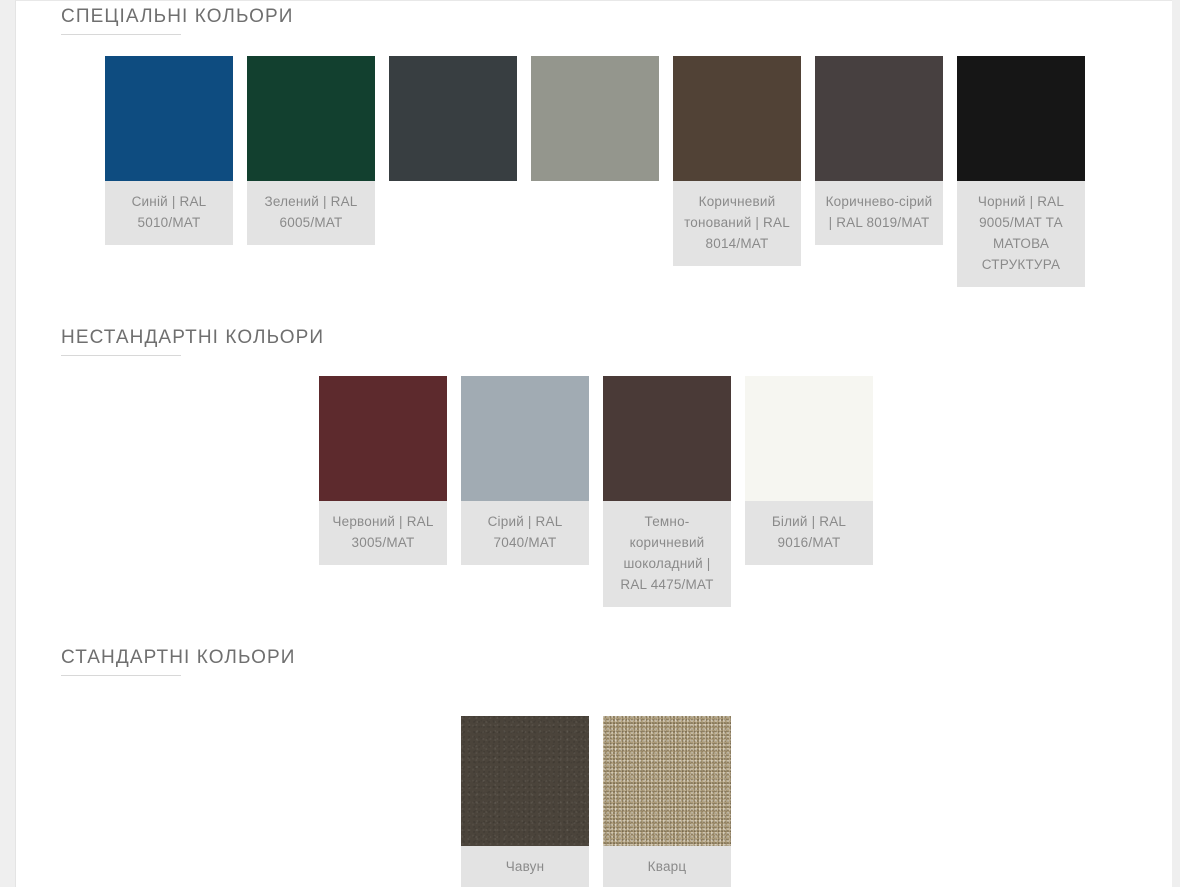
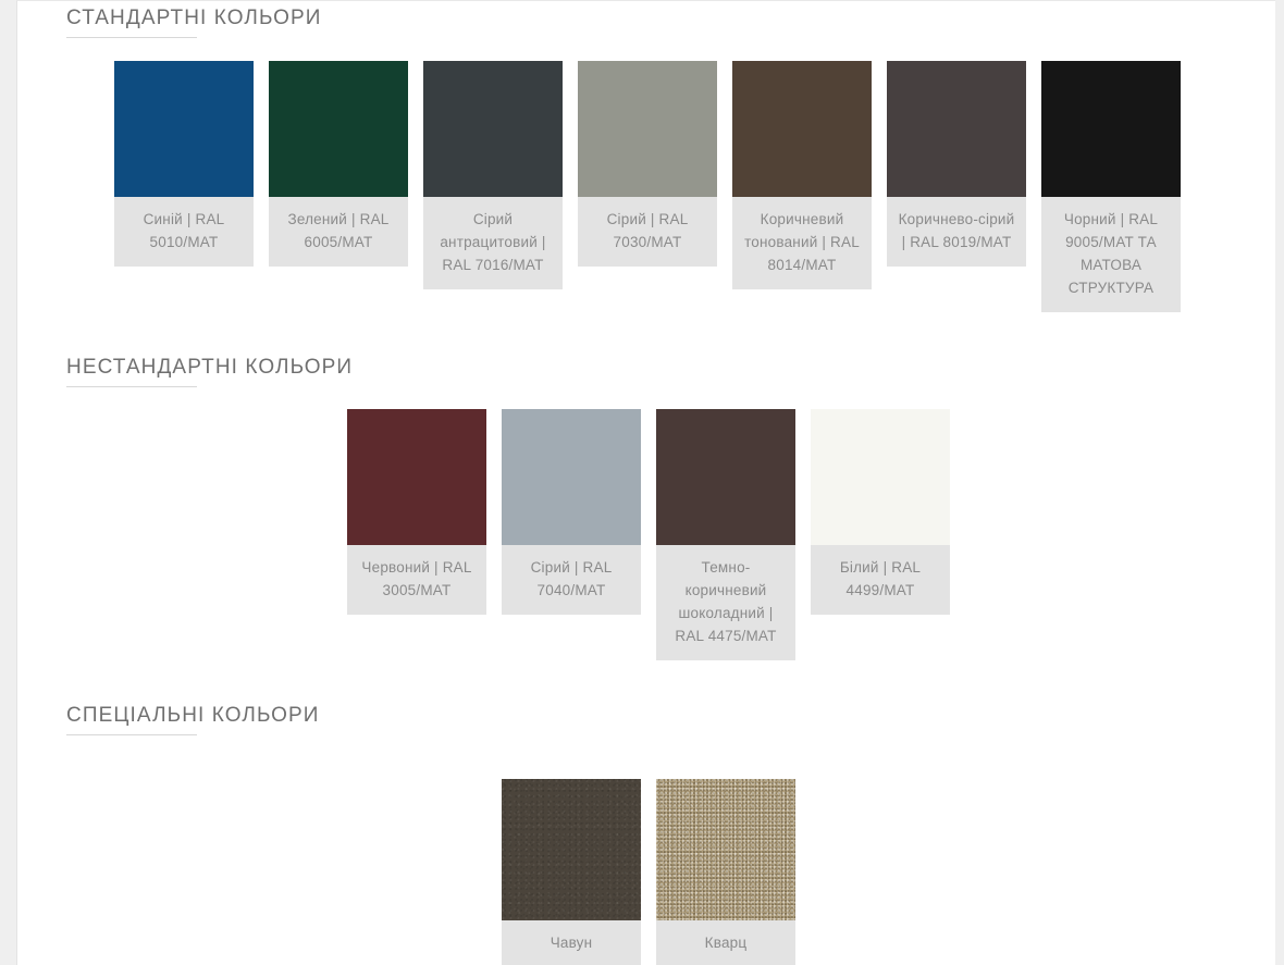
- СПЕЦІАЛЬНІ КОЛЬОРИ
+ СТАНДАРТНІ КОЛЬОРИ
  Синій | RAL 5010/MAT
  Зелений | RAL 6005/MAT
+ Сірий антрацитовий | RAL 7016/MAT
+ Сірий | RAL 7030/MAT
  Коричневий тонований | RAL 8014/MAT
  Коричнево-сірий | RAL 8019/MAT
  Чорний | RAL 9005/MAT ТА МАТОВА СТРУКТУРА
  НЕСТАНДАРТНІ КОЛЬОРИ
  Червоний | RAL 3005/MAT
  Сірий | RAL 7040/MAT
  Темно-коричневий шоколадний | RAL 4475/MAT
- Білий | RAL 9016/MAT
+ Білий | RAL 4499/MAT
- СТАНДАРТНІ КОЛЬОРИ
+ СПЕЦІАЛЬНІ КОЛЬОРИ
  Чавун
  Кварц
